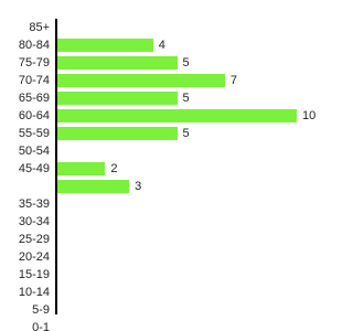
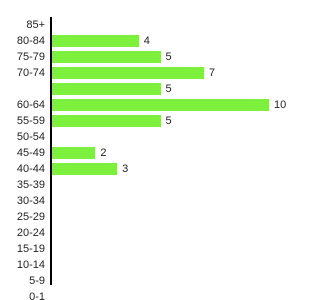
  85+
  80-84
  4
  75-79
  5
  70-74
  7
- 65-69
  5
  60-64
  10
  55-59
  5
  50-54
  45-49
  2
+ 40-44
  3
  35-39
  30-34
  25-29
  20-24
  15-19
  10-14
  5-9
  0-1
